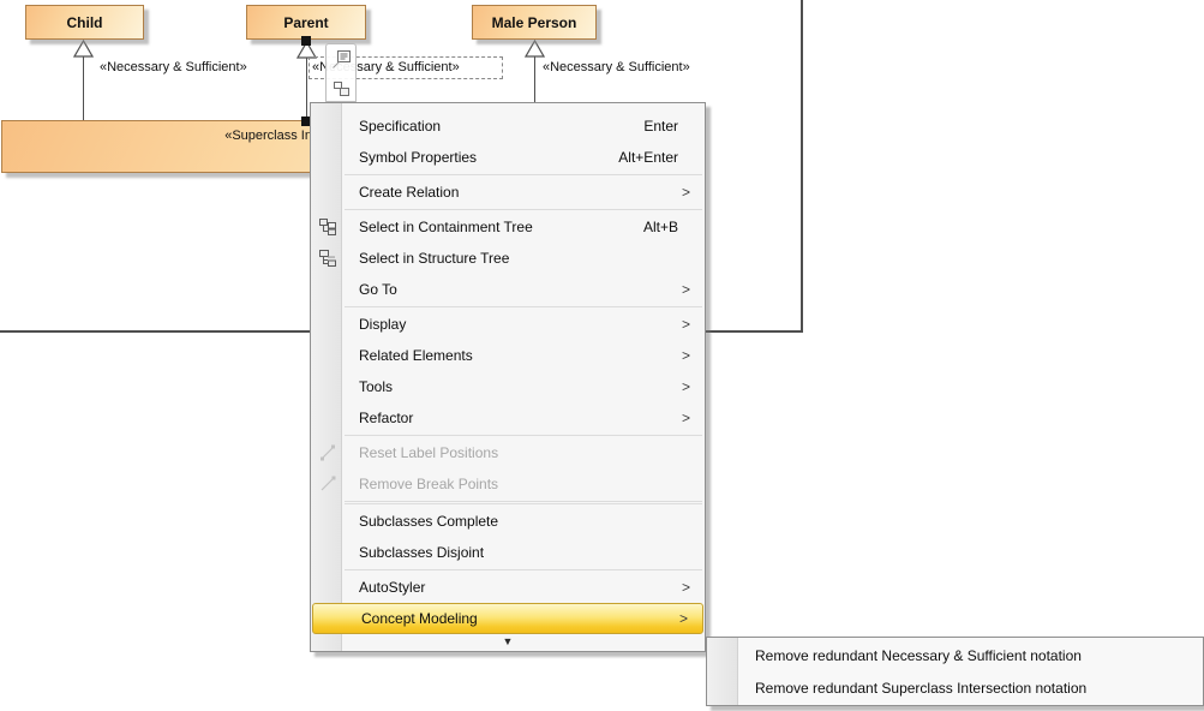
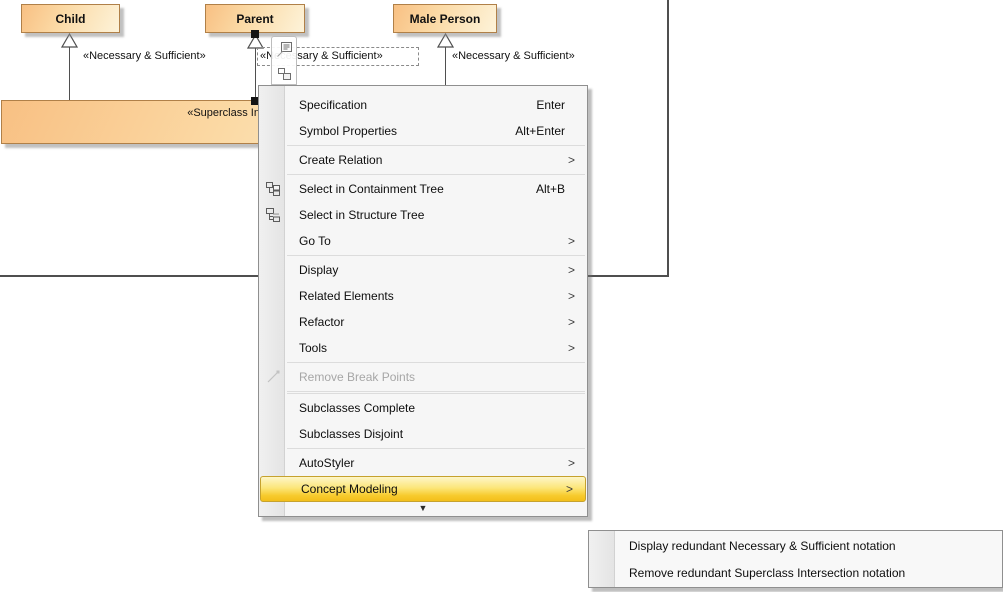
  Child
  Parent
  Male Person
  «Necessary & Sufficient»
  «sary & Sufficient»
  «Necessary & Sufficient»
  Specification
  Enter
  Symbol Properties
  Alt+Enter
  Create Relation
  >
  Select in Containment Tree
  Alt+B
  Select in Structure Tree
  Go To
  >
  Display
  >
  Related Elements
  >
- Tools
+ Refactor
  >
- Refactor
+ Tools
  >
- Reset Label Positions
  Remove Break Points
  Subclasses Complete
  Subclasses Disjoint
  AutoStyler
  >
  Concept Modeling
  >
  ▼
- Remove redundant Necessary & Sufficient notation
+ Display redundant Necessary & Sufficient notation
  Remove redundant Superclass Intersection notation
